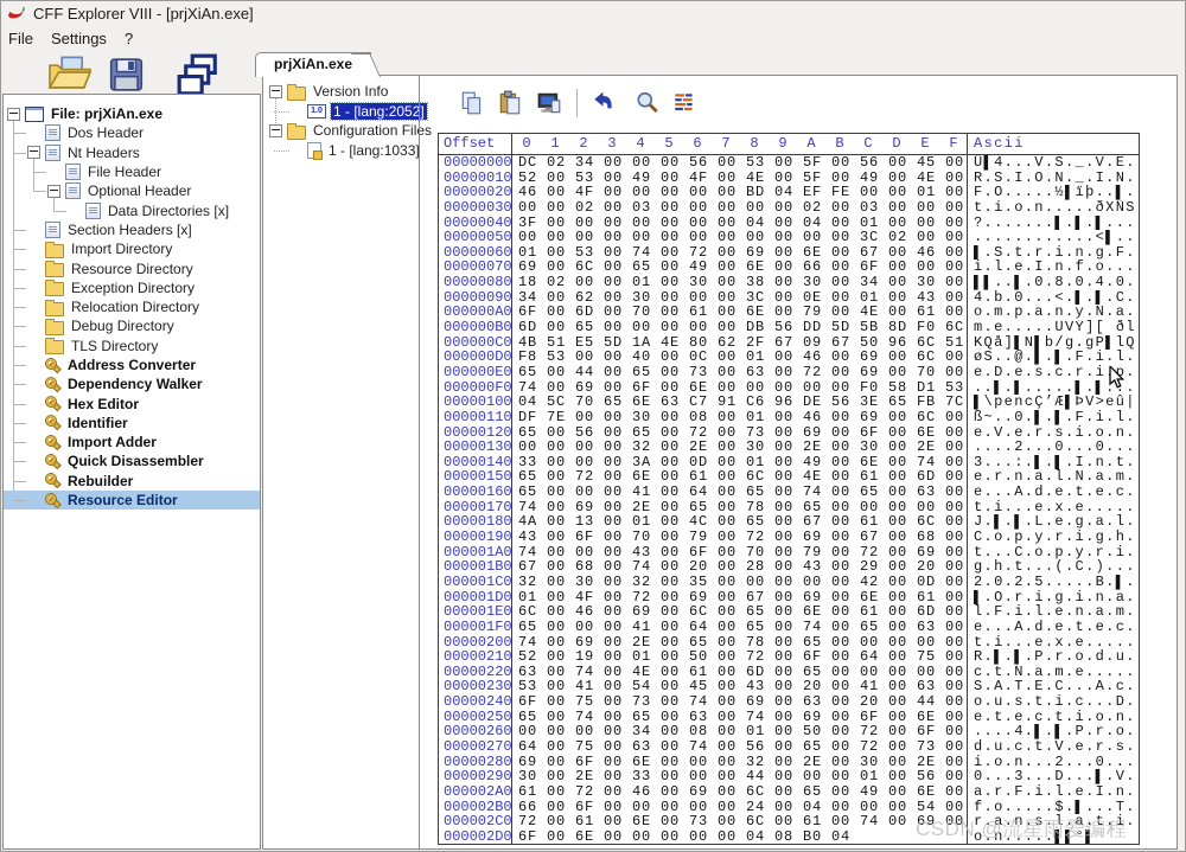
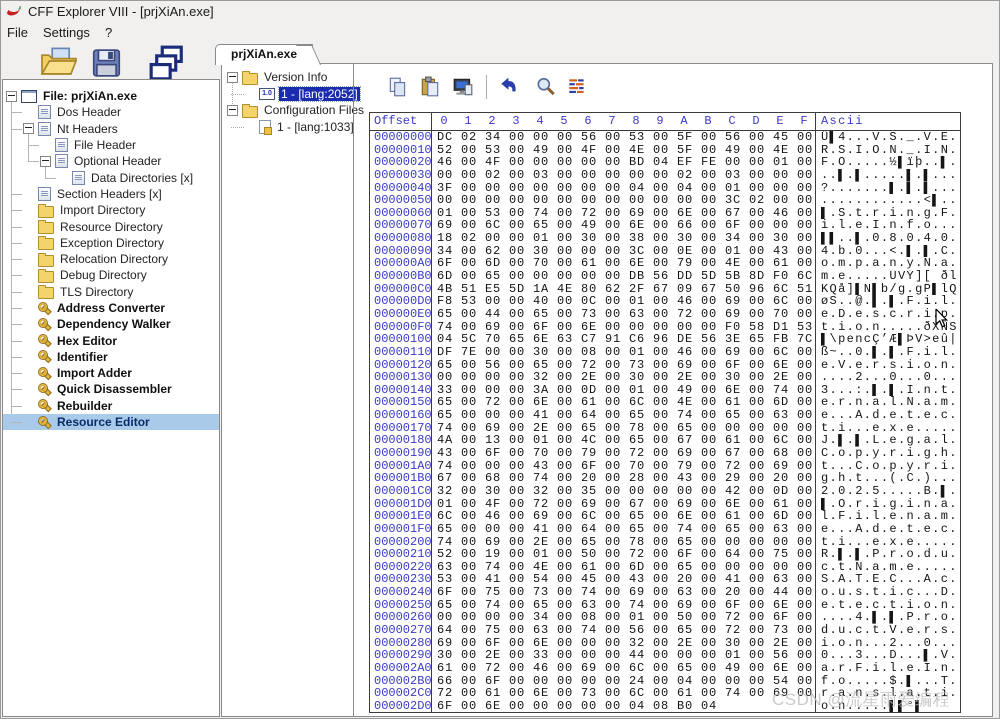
  CFF Explorer VIII - [prjXiAn.exe]
  File
  Settings
  ?
  prjXiAn.exe
  File: prjXiAn.exe
  Dos Header
  Nt Headers
  File Header
  Optional Header
  Data Directories [x]
  Section Headers [x]
  Import Directory
  Resource Directory
  Exception Directory
  Relocation Directory
  Debug Directory
  TLS Directory
  Address Converter
  Dependency Walker
  Hex Editor
  Identifier
  Import Adder
  Quick Disassembler
  Rebuilder
  Resource Editor
  Version Info
  1 - [lang:2052]
  Configuration Files
  1 - [lang:1033
  Offset
  0
  1
  2
  3
  4
  5
  6
  7
  8
  9
  A
  B
  C
  D
  E
  F
  Ascii
  00000000
  DC 02 34 00 00 00 56 00 53 00 5F 00 56 00 45 00
  Ü▌4...V.S._.V.E.
  00000010
  52 00 53 00 49 00 4F 00 4E 00 5F 00 49 00 4E 00
  R.S.I.O.N._.I.N.
  00000020
  46 00 4F 00 00 00 00 00 BD 04 EF FE 00 00 01 00
  F.O.....½▌ïþ..▌.
  00000030
  00 00 02 00 03 00 00 00 00 00 02 00 03 00 00 00
- t.i.o.n.....ðXÑS
+ ..▌.▌.....▌.▌...
  00000040
  3F 00 00 00 00 00 00 00 04 00 04 00 01 00 00 00
  ?.......▌.▌.▌...
  00000050
  00 00 00 00 00 00 00 00 00 00 00 00 3C 02 00 00
  ............<▌..
  00000060
  01 00 53 00 74 00 72 00 69 00 6E 00 67 00 46 00
  ▌.S.t.r.i.n.g.F.
  00000070
  69 00 6C 00 65 00 49 00 6E 00 66 00 6F 00 00 00
  i.l.e.I.n.f.o...
  00000080
  18 02 00 00 01 00 30 00 38 00 30 00 34 00 30 00
  ▌▌..▌.0.8.0.4.0.
  00000090
  34 00 62 00 30 00 00 00 3C 00 0E 00 01 00 43 00
  4.b.0...<.▌.▌.C.
  000000A0
  6F 00 6D 00 70 00 61 00 6E 00 79 00 4E 00 61 00
  o.m.p.a.n.y.N.a.
  000000B0
  6D 00 65 00 00 00 00 00 DB 56 DD 5D 5B 8D F0 6C
  m.e.....ÛVÝ][ ðl
  000000C0
  4B 51 E5 5D 1A 4E 80 62 2F 67 09 67 50 96 6C 51
  KQå]▌N▌b/g.gP▌lQ
  000000D0
  F8 53 00 00 40 00 0C 00 01 00 46 00 69 00 6C 00
  øS..@.▌.▌.F.i.l.
  000000E0
  65 00 44 00 65 00 73 00 63 00 72 00 69 00 70 00
  e.D.e.s.c.r.ip.
  000000F0
  74 00 69 00 6F 00 6E 00 00 00 00 00 F0 58 D1 53
- ..▌.▌.....▌.▌...
+ t.i.o.n.....ðXÑS
  00000100
  04 5C 70 65 6E 63 C7 91 C6 96 DE 56 3E 65 FB 7C
  ▌\pencÇ’Æ▌ÞV>eû|
  00000110
  DF 7E 00 00 30 00 08 00 01 00 46 00 69 00 6C 00
  ß~..0.▌.▌.F.i.l.
  00000120
  65 00 56 00 65 00 72 00 73 00 69 00 6F 00 6E 00
  e.V.e.r.s.i.o.n.
  00000130
  00 00 00 00 32 00 2E 00 30 00 2E 00 30 00 2E 00
  ....2...0...0...
  00000140
  33 00 00 00 3A 00 0D 00 01 00 49 00 6E 00 74 00
  3...:.▌.▌.I.n.t.
  00000150
  65 00 72 00 6E 00 61 00 6C 00 4E 00 61 00 6D 00
  e.r.n.a.l.N.a.m.
  00000160
  65 00 00 00 41 00 64 00 65 00 74 00 65 00 63 00
  e...A.d.e.t.e.c.
  00000170
  74 00 69 00 2E 00 65 00 78 00 65 00 00 00 00 00
  t.i...e.x.e.....
  00000180
  4A 00 13 00 01 00 4C 00 65 00 67 00 61 00 6C 00
  J.▌.▌.L.e.g.a.l.
  00000190
  43 00 6F 00 70 00 79 00 72 00 69 00 67 00 68 00
  C.o.p.y.r.i.g.h.
  000001A0
  74 00 00 00 43 00 6F 00 70 00 79 00 72 00 69 00
  t...C.o.p.y.r.i.
  000001B0
  67 00 68 00 74 00 20 00 28 00 43 00 29 00 20 00
  g.h.t...(.C.)...
  000001C0
  32 00 30 00 32 00 35 00 00 00 00 00 42 00 0D 00
  2.0.2.5.....B.▌.
  000001D0
  01 00 4F 00 72 00 69 00 67 00 69 00 6E 00 61 00
  ▌.O.r.i.g.i.n.a.
  000001E0
  6C 00 46 00 69 00 6C 00 65 00 6E 00 61 00 6D 00
  l.F.i.l.e.n.a.m.
  000001F0
  65 00 00 00 41 00 64 00 65 00 74 00 65 00 63 00
  e...A.d.e.t.e.c.
  00000200
  74 00 69 00 2E 00 65 00 78 00 65 00 00 00 00 00
  t.i...e.x.e.....
  00000210
  52 00 19 00 01 00 50 00 72 00 6F 00 64 00 75 00
  R.▌.▌.P.r.o.d.u.
  00000220
  63 00 74 00 4E 00 61 00 6D 00 65 00 00 00 00 00
  c.t.N.a.m.e.....
  00000230
  53 00 41 00 54 00 45 00 43 00 20 00 41 00 63 00
  S.A.T.E.C...A.c.
  00000240
  6F 00 75 00 73 00 74 00 69 00 63 00 20 00 44 00
  o.u.s.t.i.c...D.
  00000250
  65 00 74 00 65 00 63 00 74 00 69 00 6F 00 6E 00
  e.t.e.c.t.i.o.n.
  00000260
  00 00 00 00 34 00 08 00 01 00 50 00 72 00 6F 00
  ....4.▌.▌.P.r.o.
  00000270
  64 00 75 00 63 00 74 00 56 00 65 00 72 00 73 00
  d.u.c.t.V.e.r.s.
  00000280
  69 00 6F 00 6E 00 00 00 32 00 2E 00 30 00 2E 00
  i.o.n...2...0...
  00000290
  30 00 2E 00 33 00 00 00 44 00 00 00 01 00 56 00
  0...3...D...▌.V.
  000002A0
  61 00 72 00 46 00 69 00 6C 00 65 00 49 00 6E 00
  a.r.F.i.l.e.I.n.
  000002B0
  66 00 6F 00 00 00 00 00 24 00 04 00 00 00 54 00
  f.o.....$.▌...T.
  000002C0
  72 00 61 00 6E 00 73 00 6C 00 61 00 74 00 69 00
  r.a.n.s.l.a.t.i.
  000002D0
  6F 00 6E 00 00 00 00 00 04 08 B0 04
  o.n.....▌▌°▌
  CSDN @流星雨爱编程
